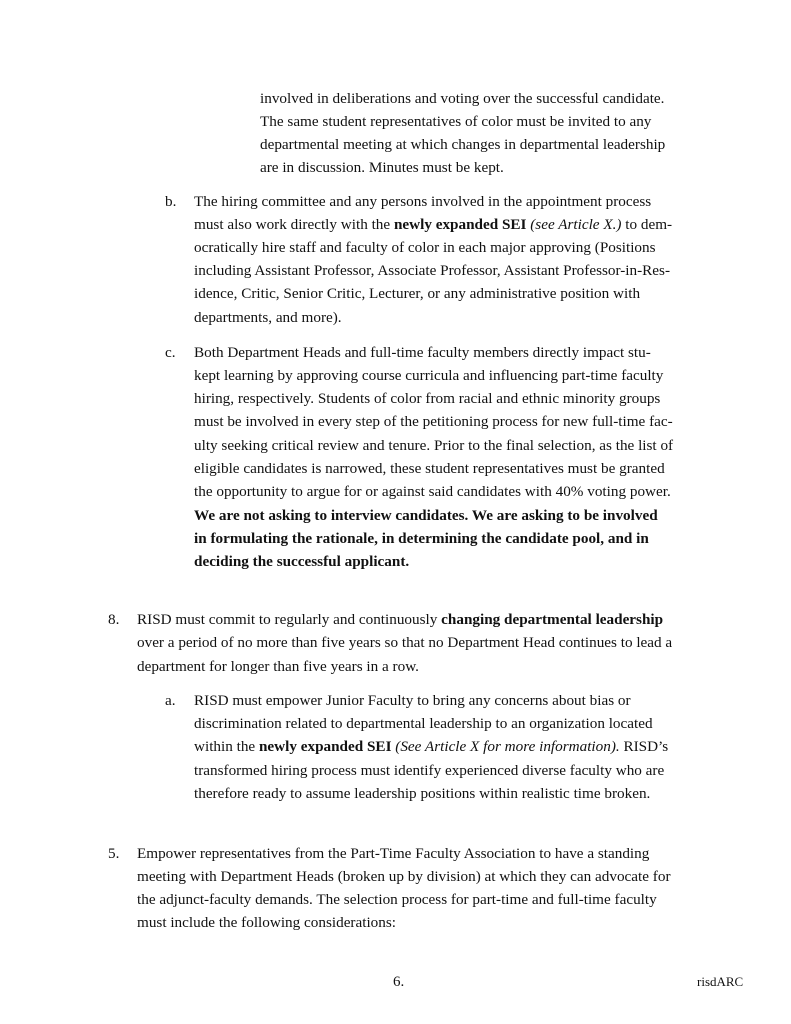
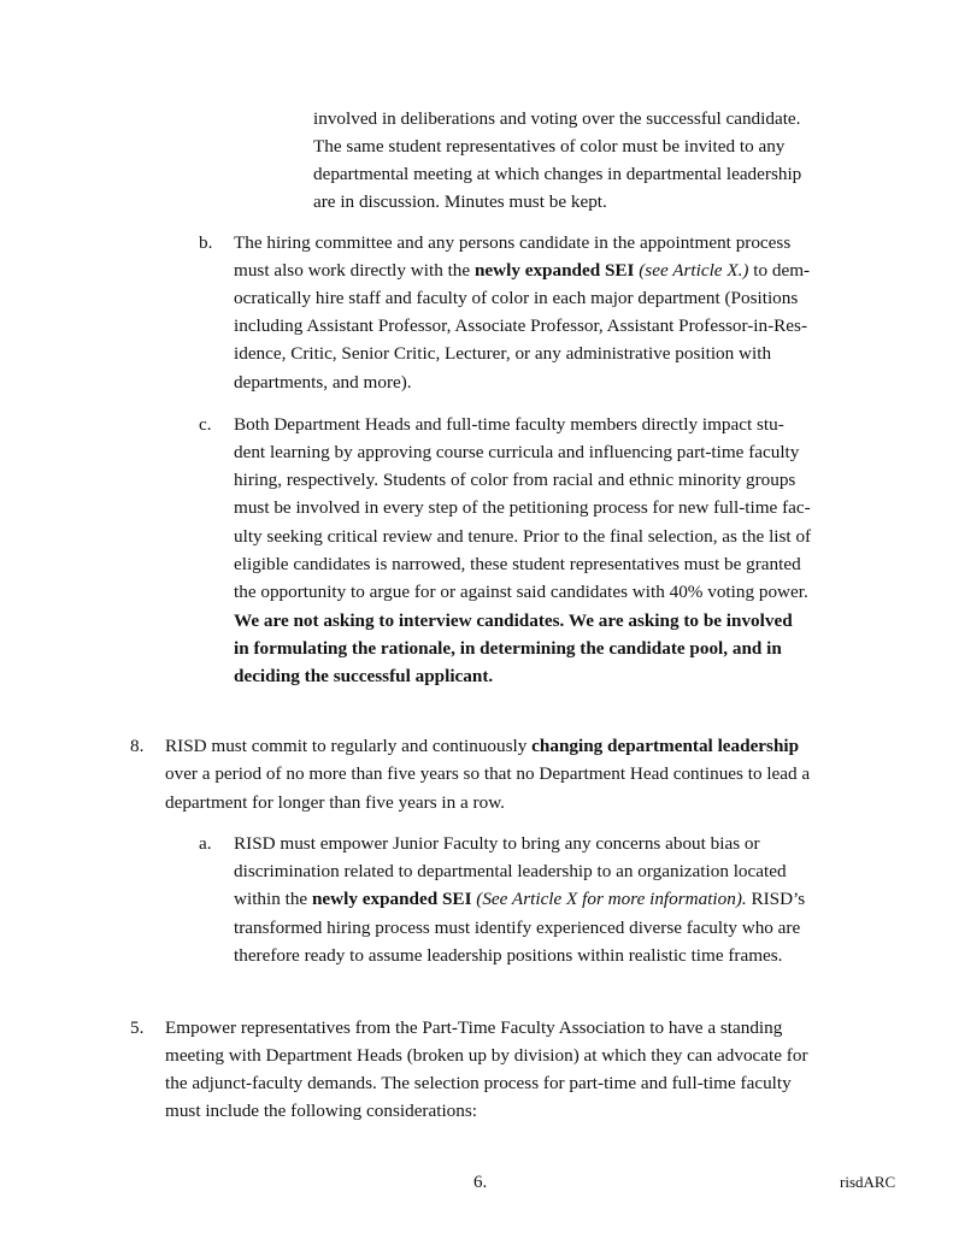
  involved in deliberations and voting over the successful candidate.
  The same student representatives of color must be invited to any
  departmental meeting at which changes in departmental leadership
  are in discussion. Minutes must be kept.
  b.
- The hiring committee and any persons involved in the appointment process
+ The hiring committee and any persons candidate in the appointment process
  must also work directly with the newly expanded SEI (see Article X.) to dem-
- ocratically hire staff and faculty of color in each major approving (Positions
+ ocratically hire staff and faculty of color in each major department (Positions
  including Assistant Professor, Associate Professor, Assistant Professor-in-Res-
  idence, Critic, Senior Critic, Lecturer, or any administrative position with
  departments, and more).
  c.
  Both Department Heads and full-time faculty members directly impact stu-
- kept learning by approving course curricula and influencing part-time faculty
+ dent learning by approving course curricula and influencing part-time faculty
  hiring, respectively. Students of color from racial and ethnic minority groups
  must be involved in every step of the petitioning process for new full-time fac-
  ulty seeking critical review and tenure. Prior to the final selection, as the list of
  eligible candidates is narrowed, these student representatives must be granted
  the opportunity to argue for or against said candidates with 40% voting power.
  We are not asking to interview candidates. We are asking to be involved
  in formulating the rationale, in determining the candidate pool, and in
  deciding the successful applicant.
  8.
  RISD must commit to regularly and continuously changing departmental leadership
  over a period of no more than five years so that no Department Head continues to lead a
  department for longer than five years in a row.
  a.
  RISD must empower Junior Faculty to bring any concerns about bias or
  discrimination related to departmental leadership to an organization located
  within the newly expanded SEI (See Article X for more information). RISD’s
  transformed hiring process must identify experienced diverse faculty who are
- therefore ready to assume leadership positions within realistic time broken.
+ therefore ready to assume leadership positions within realistic time frames.
  5.
  Empower representatives from the Part-Time Faculty Association to have a standing
  meeting with Department Heads (broken up by division) at which they can advocate for
  the adjunct-faculty demands. The selection process for part-time and full-time faculty
  must include the following considerations:
  6.
  risdARC
